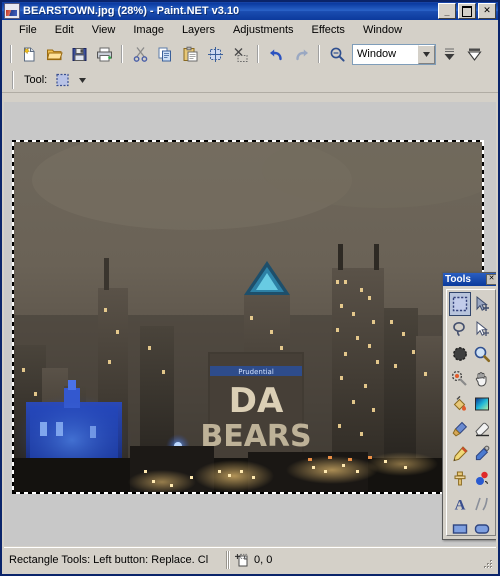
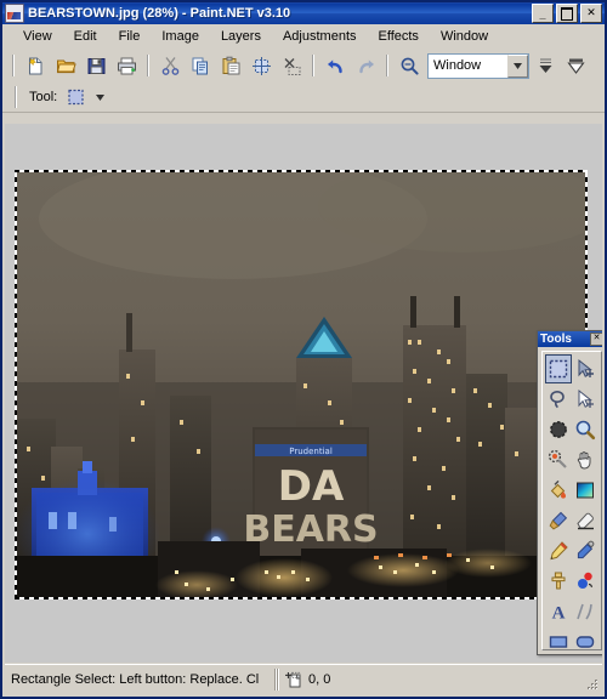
  BEARSTOWN.jpg (28%) - Paint.NET v3.10
  _
  ✕
- File
+ View
  Edit
- View
+ File
  Image
  Layers
  Adjustments
  Effects
  Window
  Window
  Tool:
  Tools
  A
- Rectangle Tools: Left button: Replace. Cl
+ Rectangle Select: Left button: Replace. Cl
  0, 0
